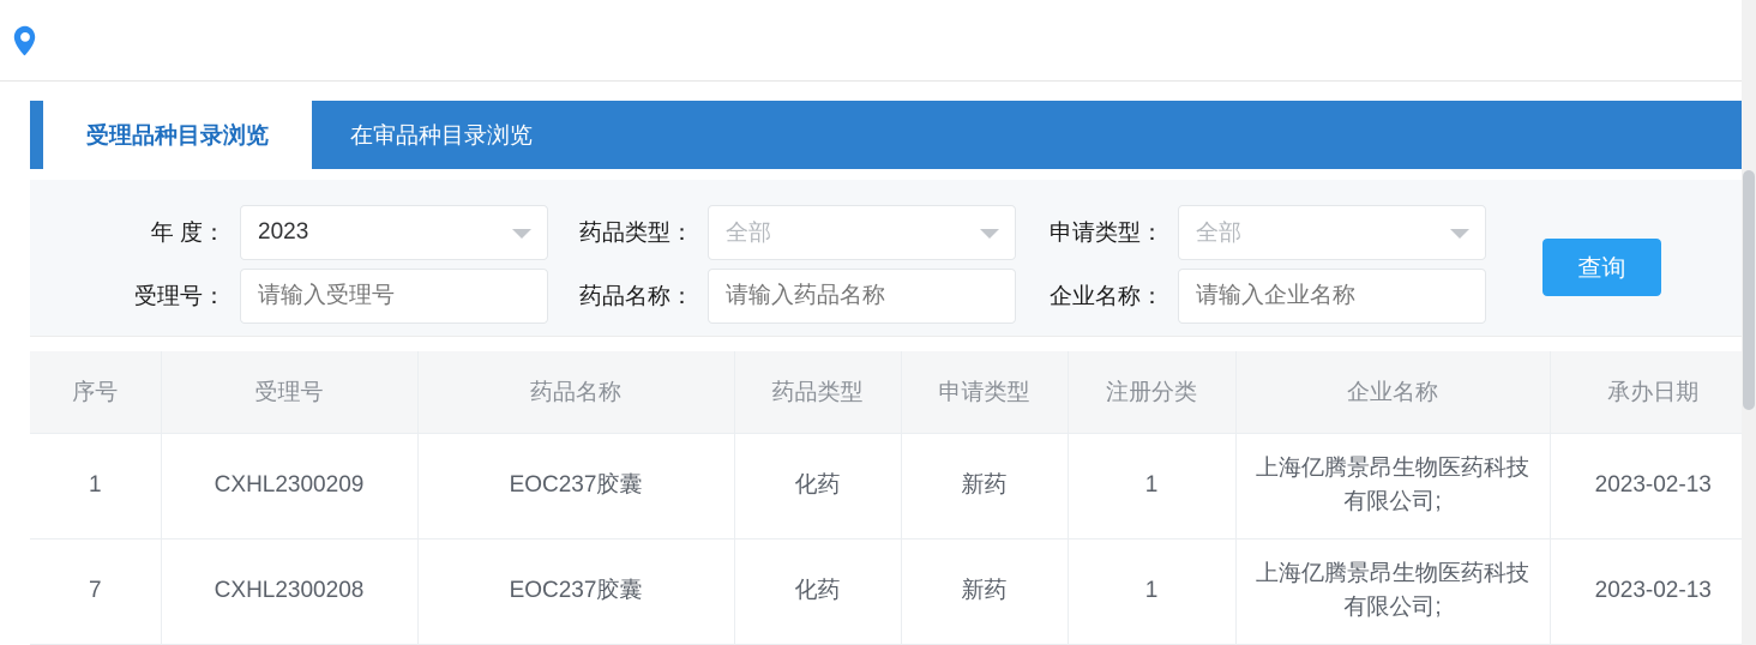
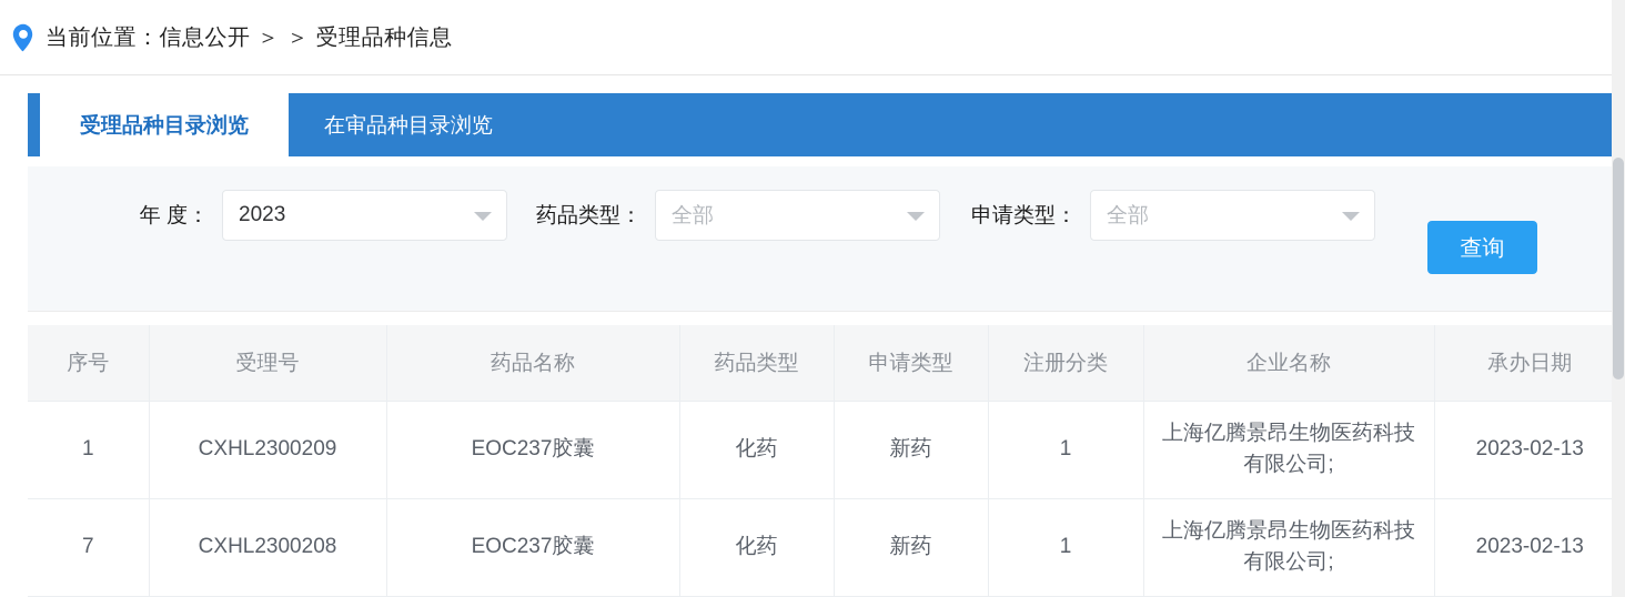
+ 当前位置：信息公开 ＞ ＞ 受理品种信息
  受理品种目录浏览
  在审品种目录浏览
  年 度：
  2023
  药品类型：
  全部
  申请类型：
  全部
- 受理号：
- 请输入受理号
- 药品名称：
- 请输入药品名称
- 企业名称：
- 请输入企业名称
  查询
  序号	受理号	药品名称	药品类型	申请类型	注册分类	企业名称	承办日期
  1	CXHL2300209	EOC237胶囊	化药	新药	1	上海亿腾景昂生物医药科技有限公司;	2023-02-13
  7	CXHL2300208	EOC237胶囊	化药	新药	1	上海亿腾景昂生物医药科技有限公司;	2023-02-13
